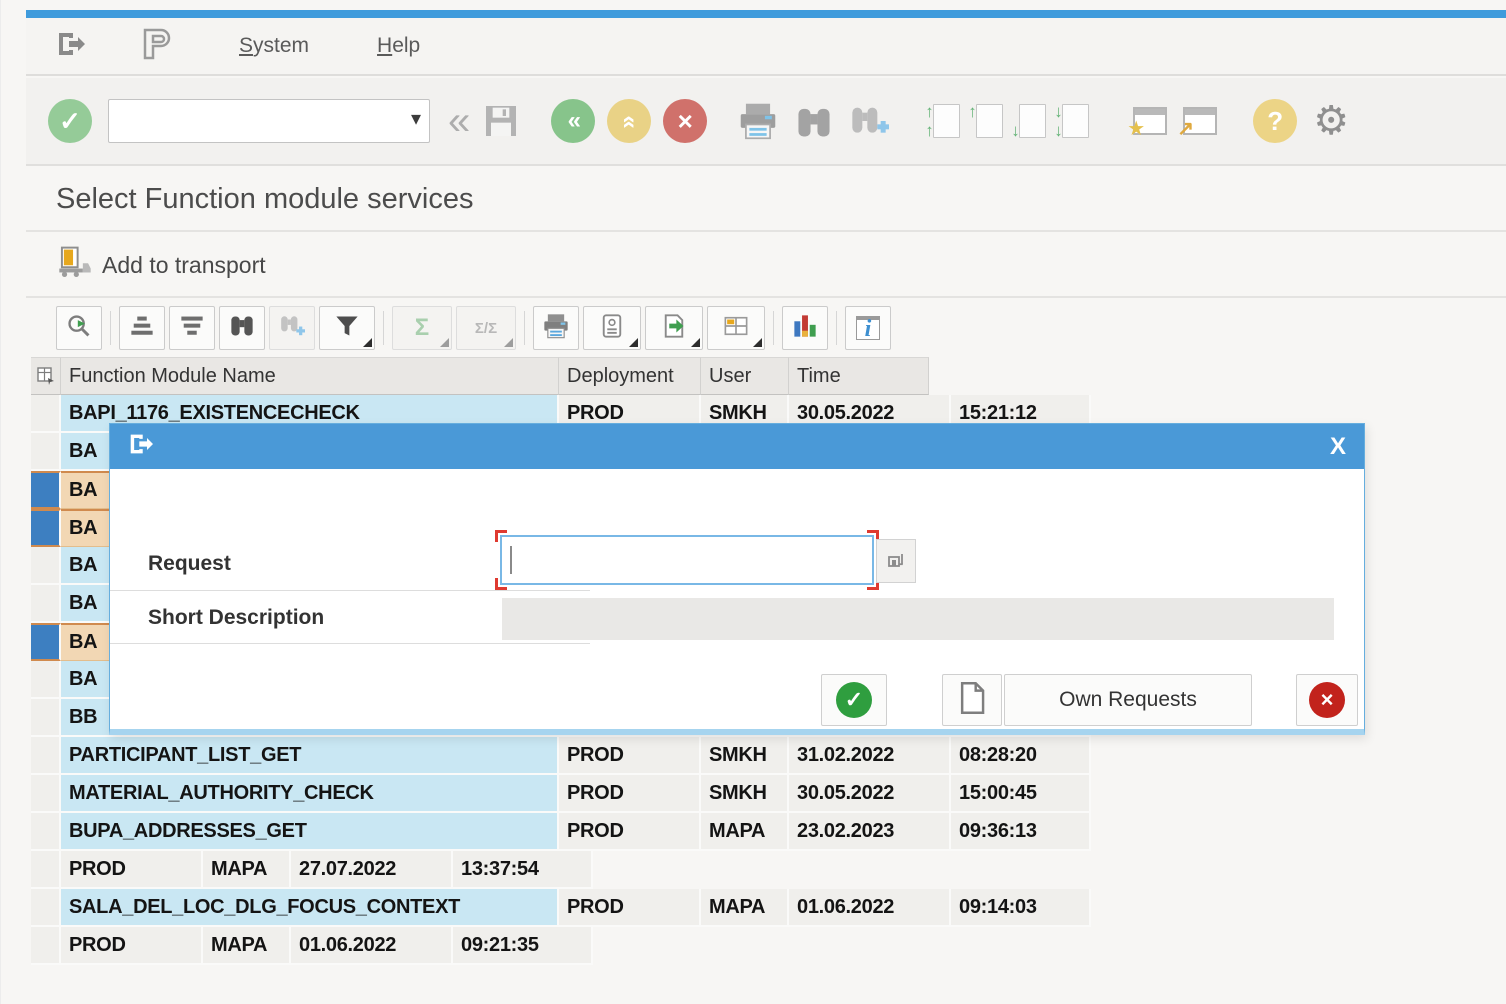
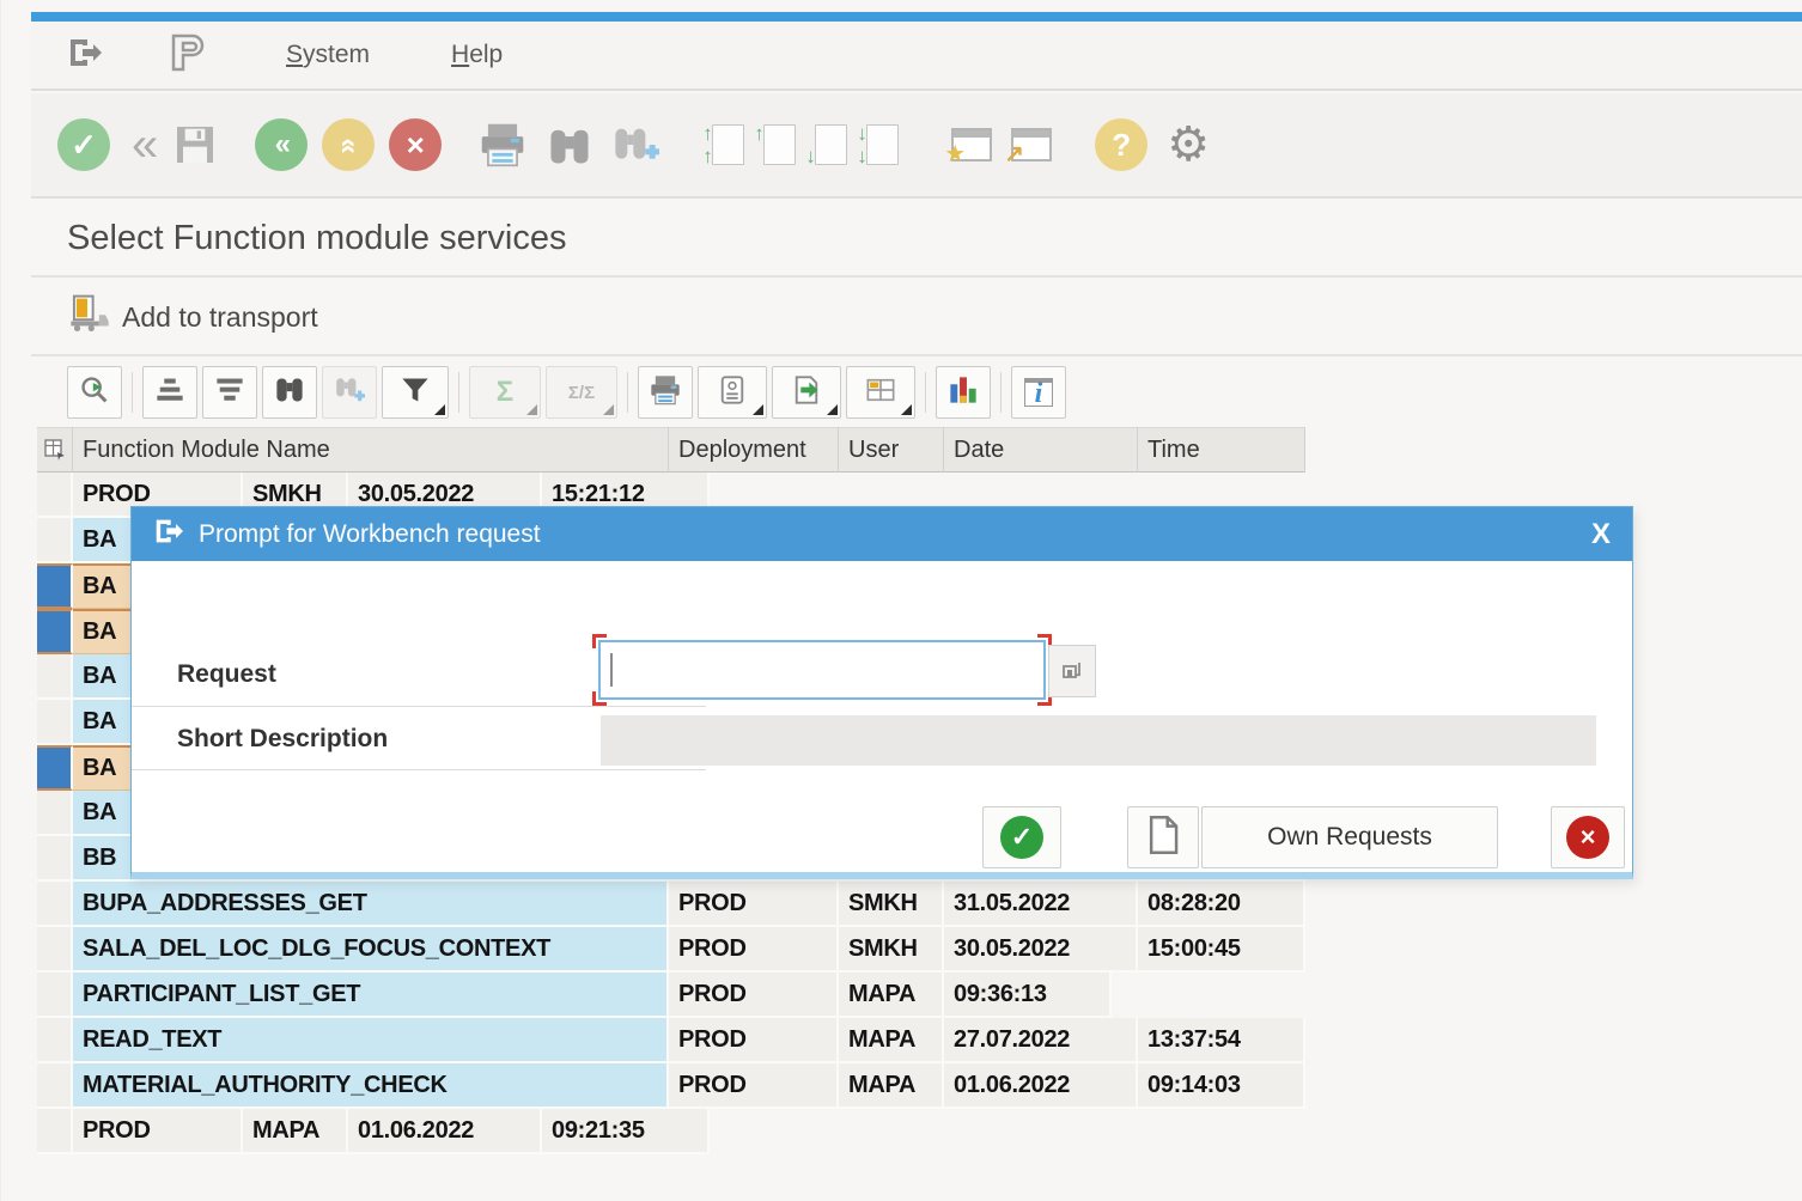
  System
  Help
  ✓
- ▾
  «
  «
  ×
  ↑
  ↑
  ↑
  ↓
  ↓
  ↓
  ★
  ↗
  ?
  ⚙
  Select Function module services
  Add to transport
  Σ
  Σ/Σ
  i
  Function Module Name
  Deployment
  User
+ Date
  Time
- BAPI_1176_EXISTENCECHECK
  PROD
  SMKH
  30.05.2022
  15:21:12
  BA
  BA
  BA
  BA
  BA
  BA
  BA
  BB
- PARTICIPANT_LIST_GET
+ BUPA_ADDRESSES_GET
  PROD
  SMKH
- 31.02.2022
+ 31.05.2022
  08:28:20
- MATERIAL_AUTHORITY_CHECK
+ SALA_DEL_LOC_DLG_FOCUS_CONTEXT
  PROD
  SMKH
  30.05.2022
  15:00:45
- BUPA_ADDRESSES_GET
+ PARTICIPANT_LIST_GET
  PROD
  MAPA
- 23.02.2023
  09:36:13
+ READ_TEXT
  PROD
  MAPA
  27.07.2022
  13:37:54
- SALA_DEL_LOC_DLG_FOCUS_CONTEXT
+ MATERIAL_AUTHORITY_CHECK
  PROD
  MAPA
  01.06.2022
  09:14:03
  PROD
  MAPA
  01.06.2022
  09:21:35
+ Prompt for Workbench request
  X
  Request
  Short Description
  ✓
  Own Requests
  ×
